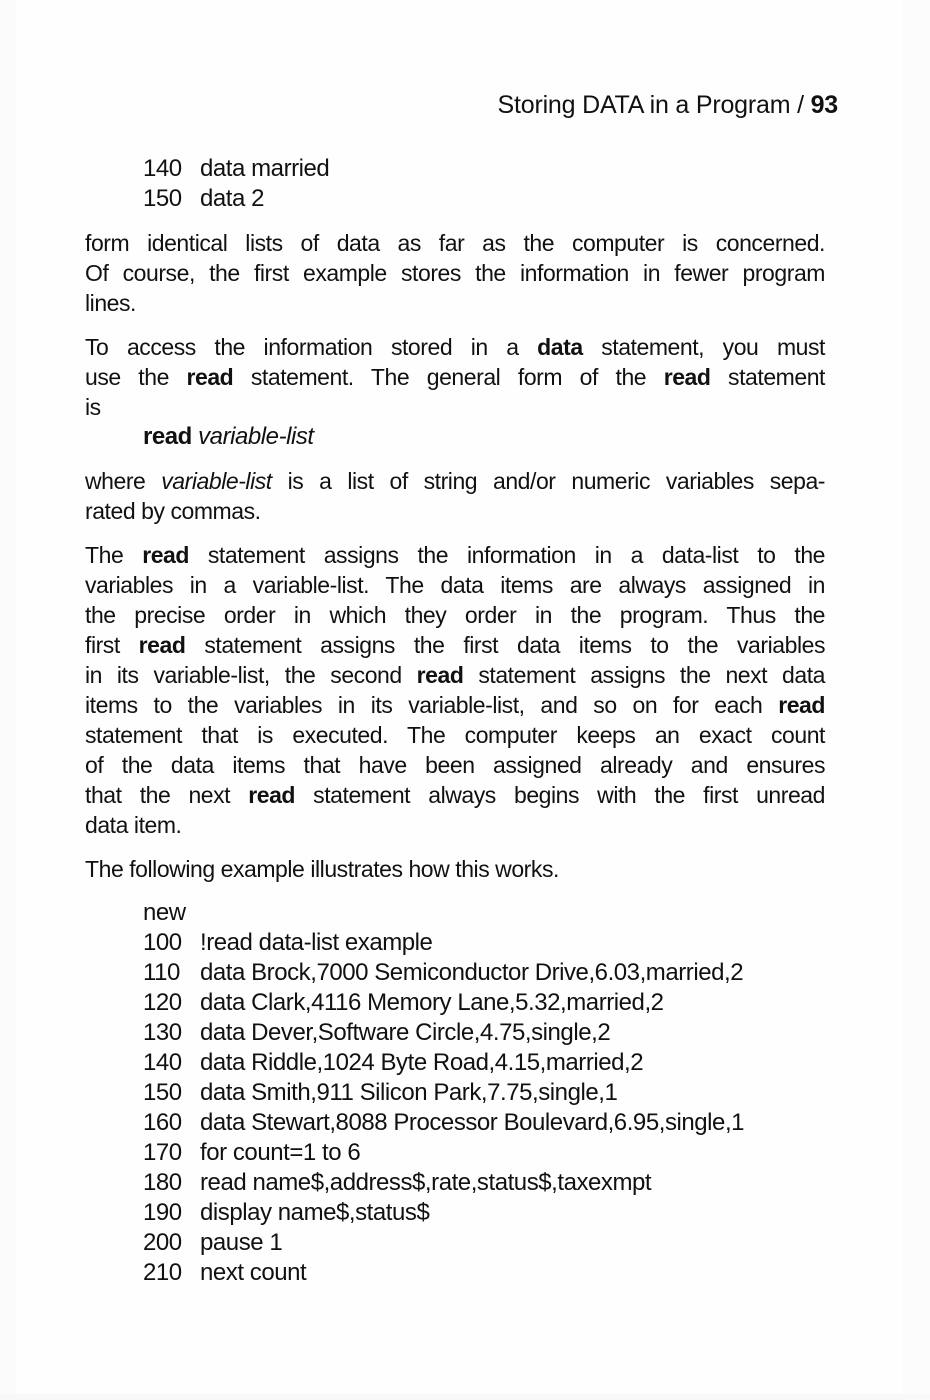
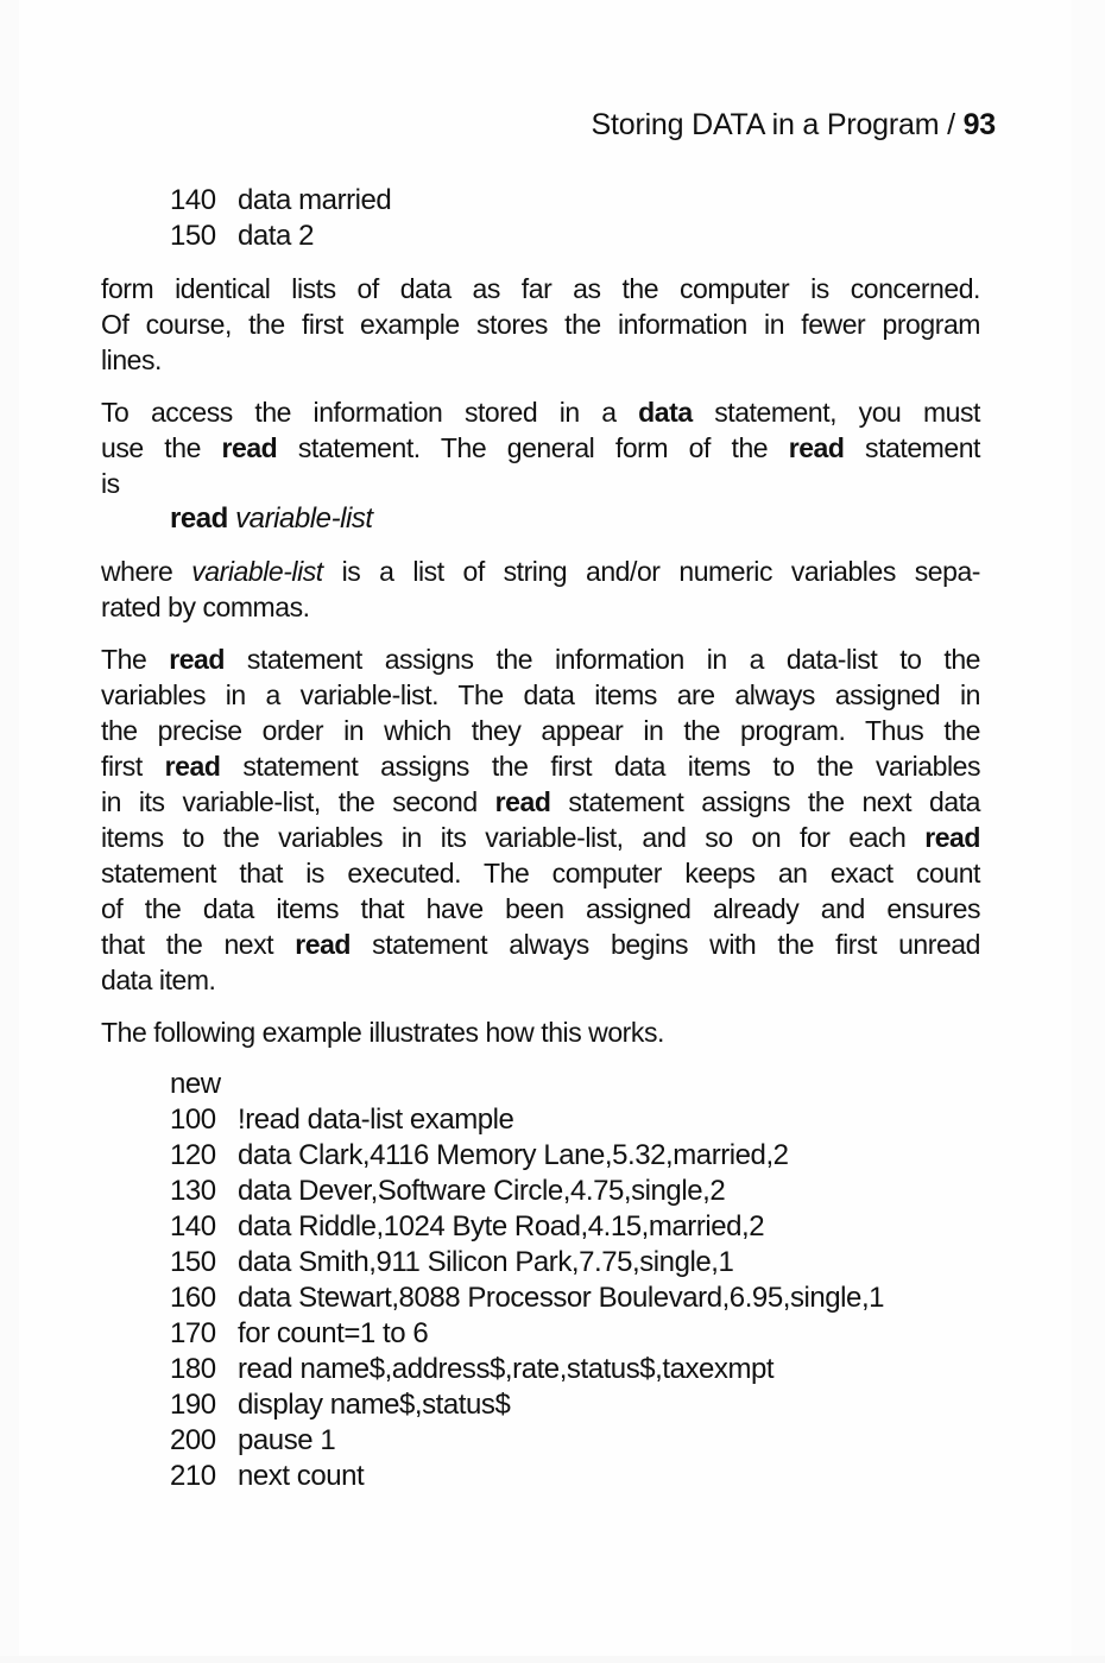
  Storing DATA in a Program / 93
  140 data married
  150 data 2
  form identical lists of data as far as the computer is concerned.
  Of course, the first example stores the information in fewer program
  lines.
  To access the information stored in a data statement, you must
  use the read statement. The general form of the read statement
  is
  read variable-list
  where variable-list is a list of string and/or numeric variables sepa-
  rated by commas.
  The read statement assigns the information in a data-list to the
  variables in a variable-list. The data items are always assigned in
- the precise order in which they order in the program. Thus the
+ the precise order in which they appear in the program. Thus the
  first read statement assigns the first data items to the variables
  in its variable-list, the second read statement assigns the next data
  items to the variables in its variable-list, and so on for each read
  statement that is executed. The computer keeps an exact count
  of the data items that have been assigned already and ensures
  that the next read statement always begins with the first unread
  data item.
  The following example illustrates how this works.
  new
  100 !read data-list example
- 110 data Brock,7000 Semiconductor Drive,6.03,married,2
  120 data Clark,4116 Memory Lane,5.32,married,2
  130 data Dever,Software Circle,4.75,single,2
  140 data Riddle,1024 Byte Road,4.15,married,2
  150 data Smith,911 Silicon Park,7.75,single,1
  160 data Stewart,8088 Processor Boulevard,6.95,single,1
  170 for count=1 to 6
  180 read name$,address$,rate,status$,taxexmpt
  190 display name$,status$
  200 pause 1
  210 next count
